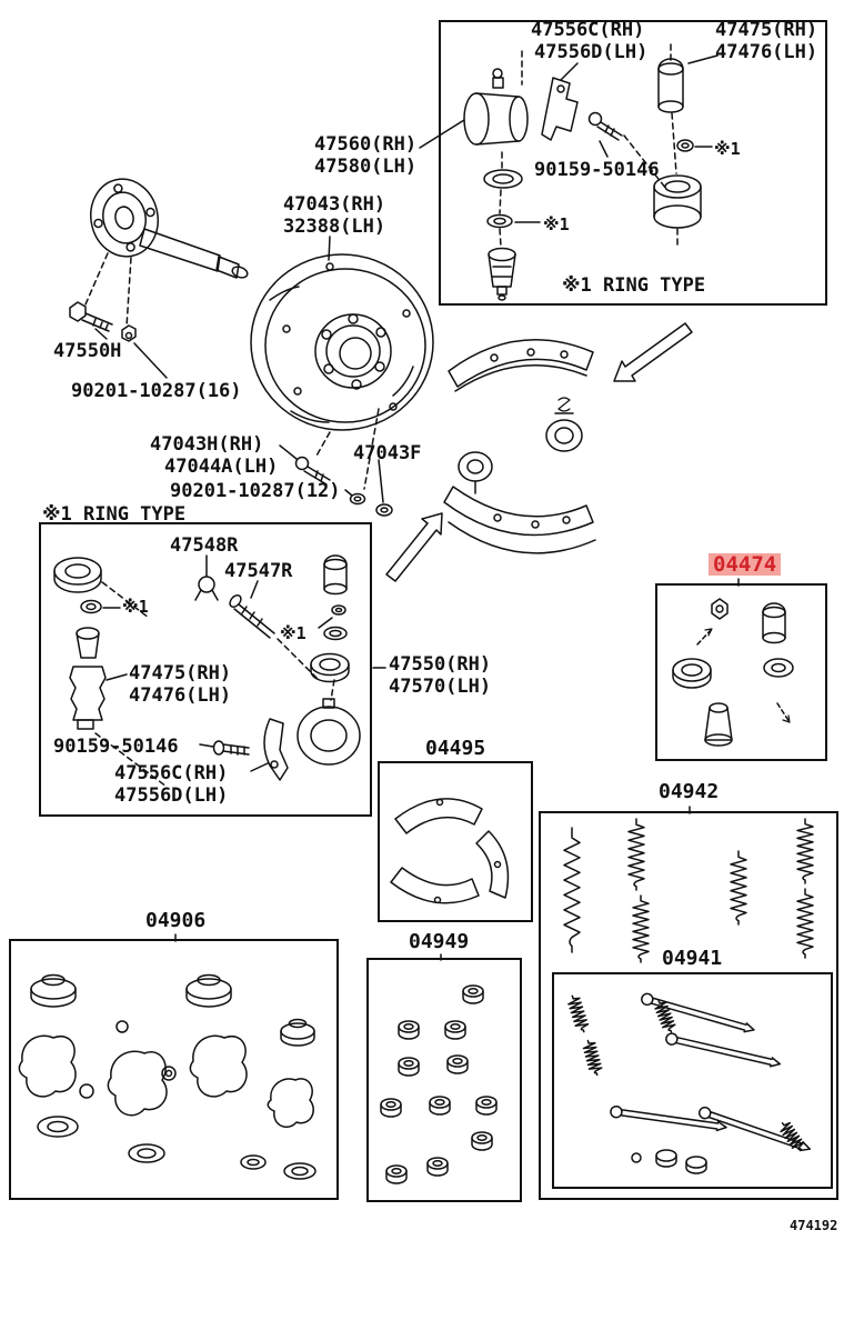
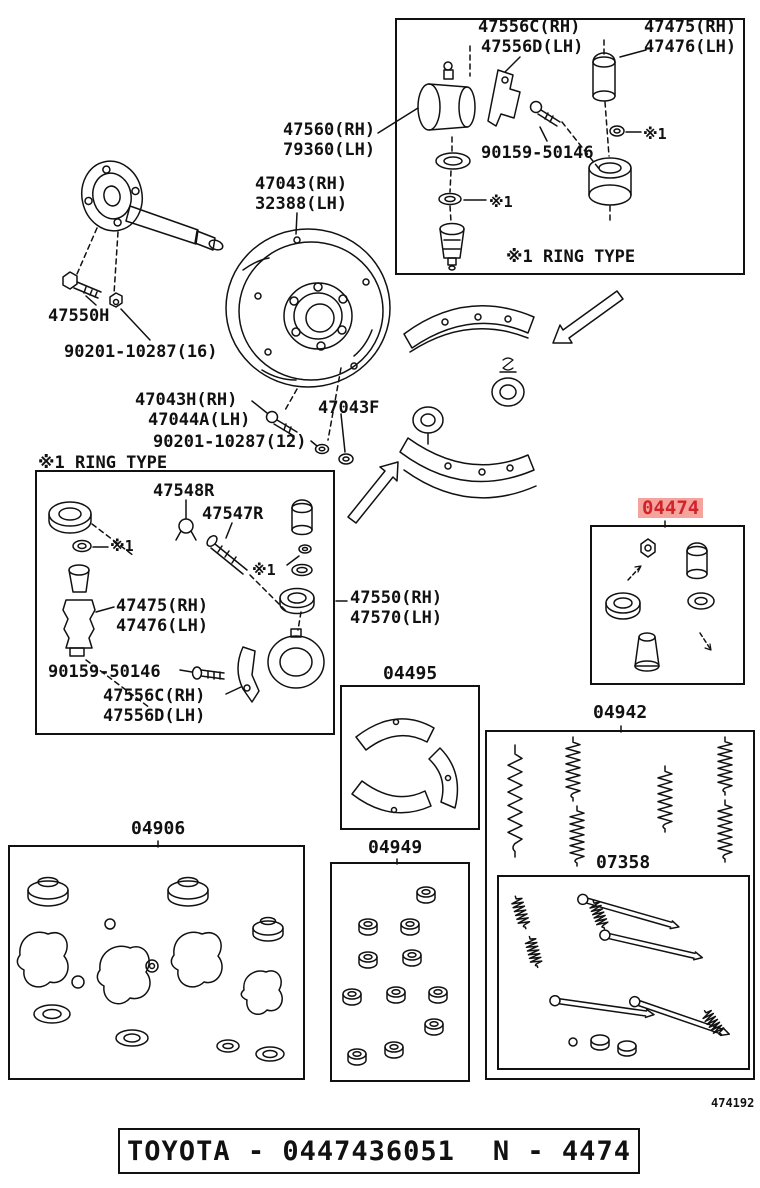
  47556C(RH)
  47556D(LH)
  47475(RH)
  47476(LH)
  47560(RH)
- 47580(LH)
+ 79360(LH)
  90159-50146
  ※1
  ※1
  ※1 RING TYPE
  47043(RH)
  32388(LH)
  47550H
  90201-10287(16)
  47043H(RH)
  47044A(LH)
  47043F
  90201-10287(12)
  ※1 RING TYPE
  47548R
  47547R
  ※1
  ※1
  47475(RH)
  47476(LH)
  90159-50146
  47556C(RH)
  47556D(LH)
  47550(RH)
  47570(LH)
  04474
  04495
  04942
- 04941
+ 07358
  04906
  04949
  474192
+ TOYOTA - 0447436051
+ N - 4474
